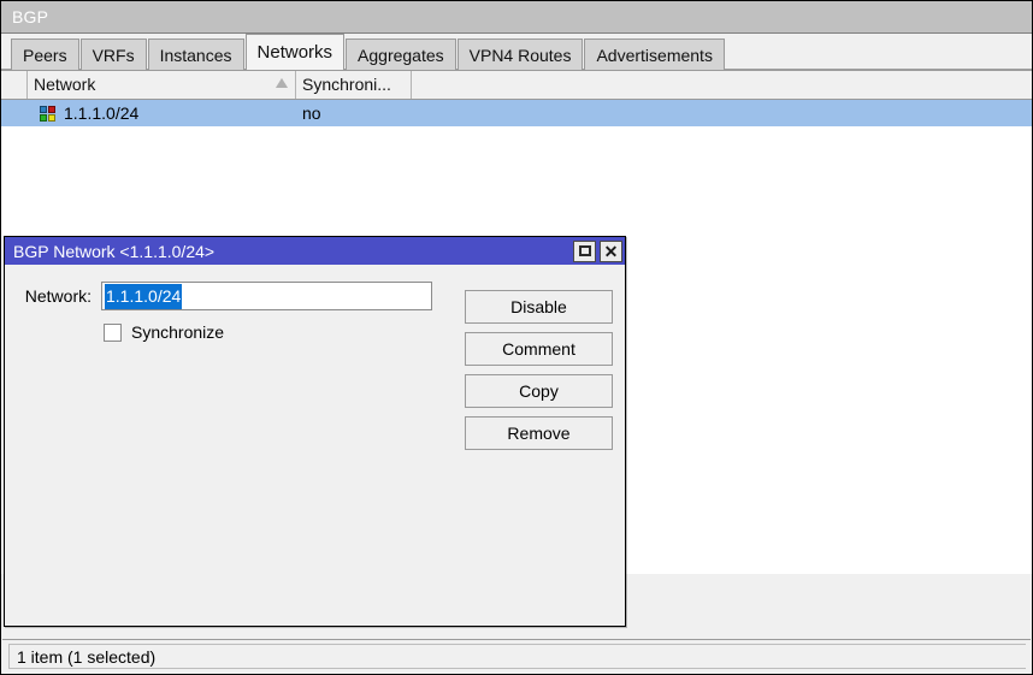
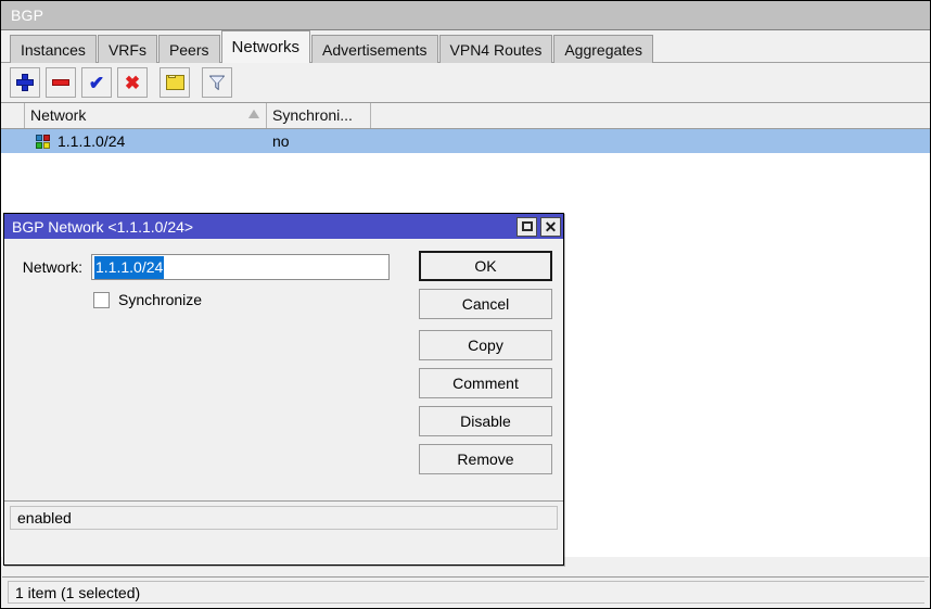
  BGP
- Peers
+ Instances
  VRFs
- Instances
+ Peers
  Networks
- Aggregates
+ Advertisements
  VPN4 Routes
- Advertisements
+ Aggregates
+ ✔
+ ✖
  Network
  Synchroni...
  1.1.1.0/24
  no
  1 item (1 selected)
  BGP Network <1.1.1.0/24>
  ✕
  Network:
  1.1.1.0/24
  Synchronize
+ OK
+ Cancel
- Disable
+ Copy
  Comment
- Copy
+ Disable
  Remove
+ enabled
